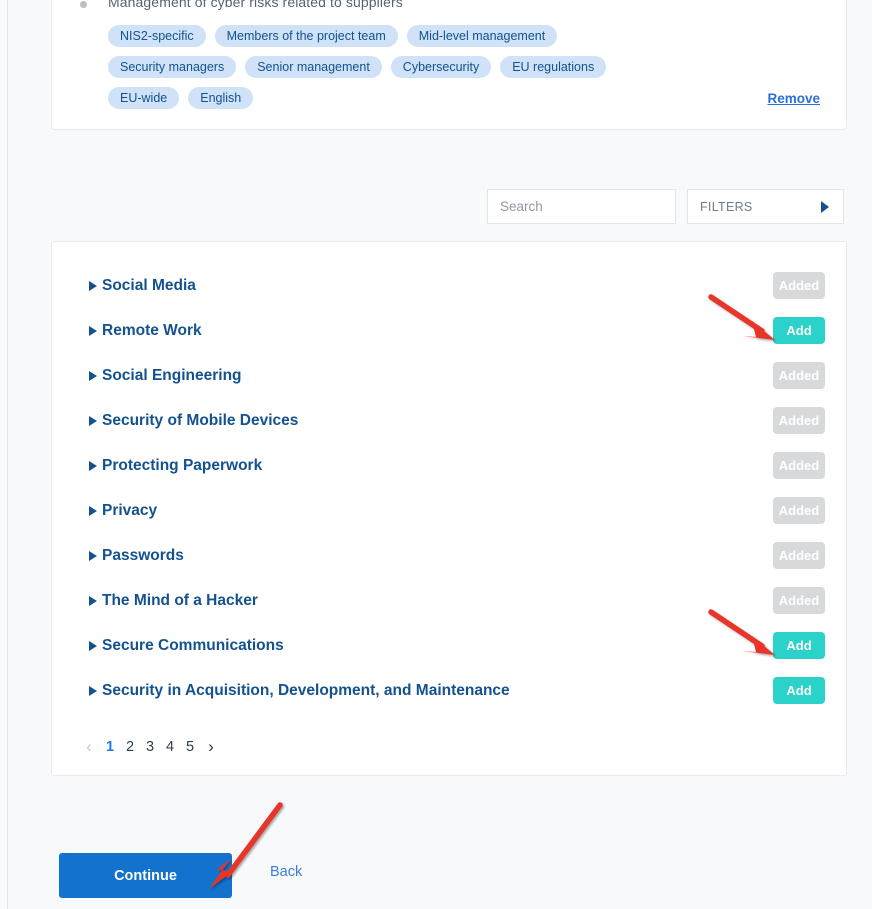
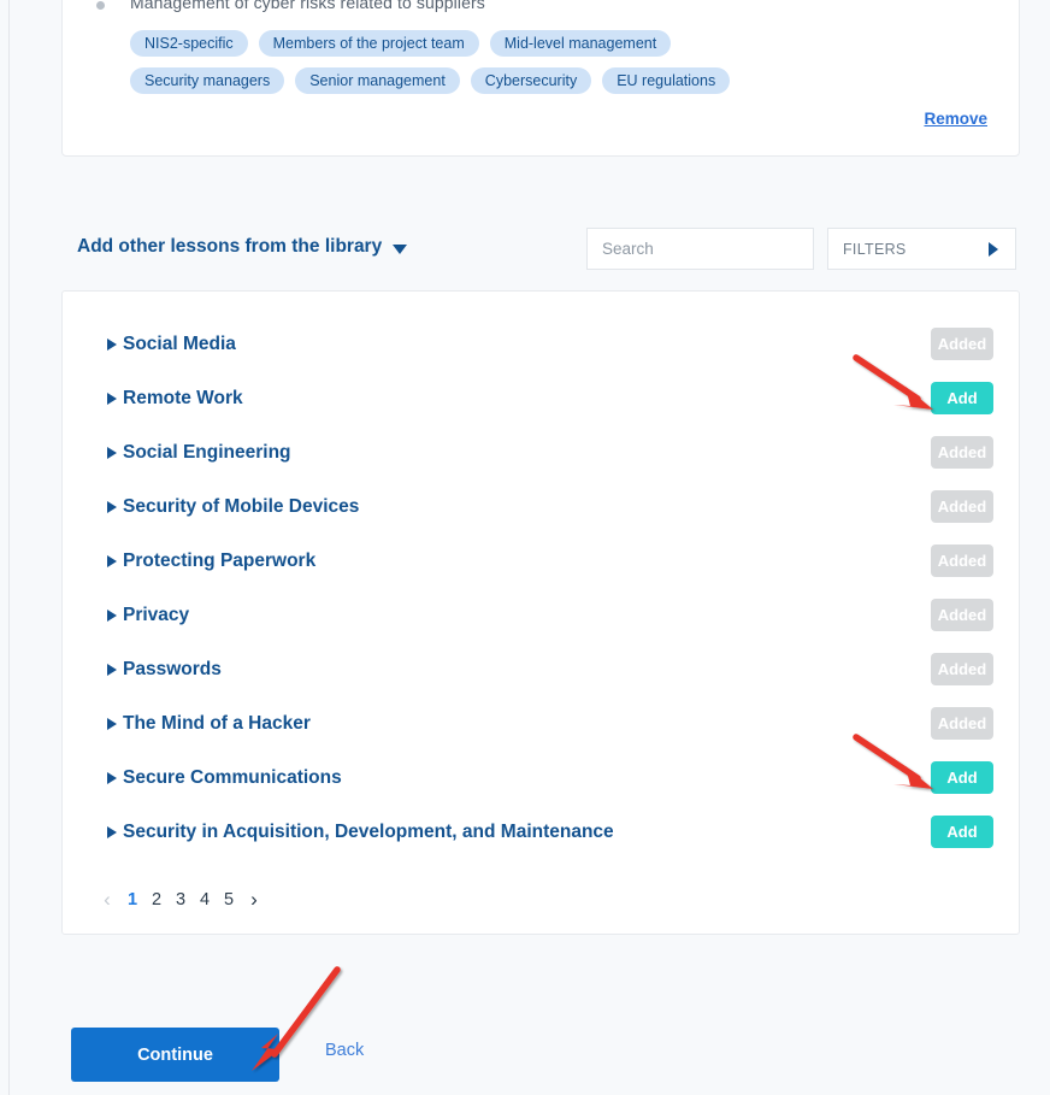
  Management of cyber risks related to suppliers
  NIS2-specific
  Members of the project team
  Mid-level management
  Security managers
  Senior management
  Cybersecurity
  EU regulations
- EU-wide
- English
  Remove
+ Add other lessons from the library
  Search
  FILTERS
  Social Media
  Added
  Remote Work
  Add
  Social Engineering
  Added
  Security of Mobile Devices
  Added
  Protecting Paperwork
  Added
  Privacy
  Added
  Passwords
  Added
  The Mind of a Hacker
  Added
  Secure Communications
  Add
  Security in Acquisition, Development, and Maintenance
  Add
  ‹
  1
  2
  3
  4
  5
  ›
  Continue
  Back
